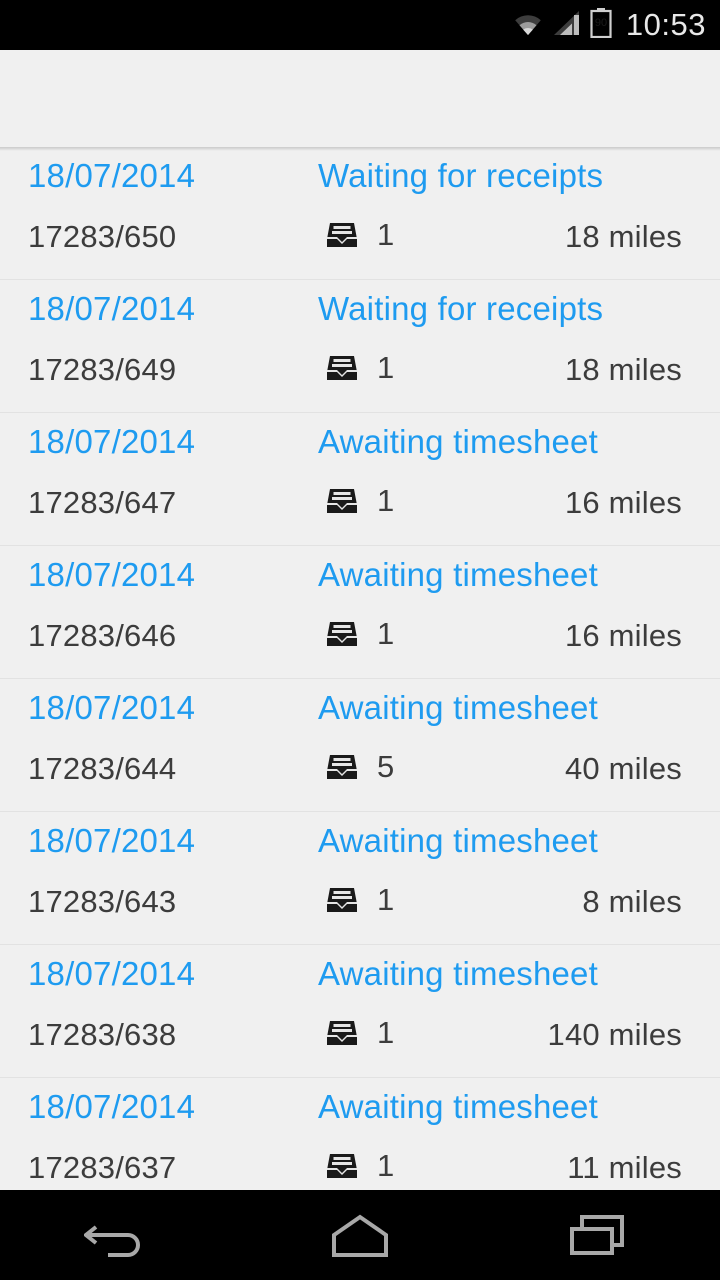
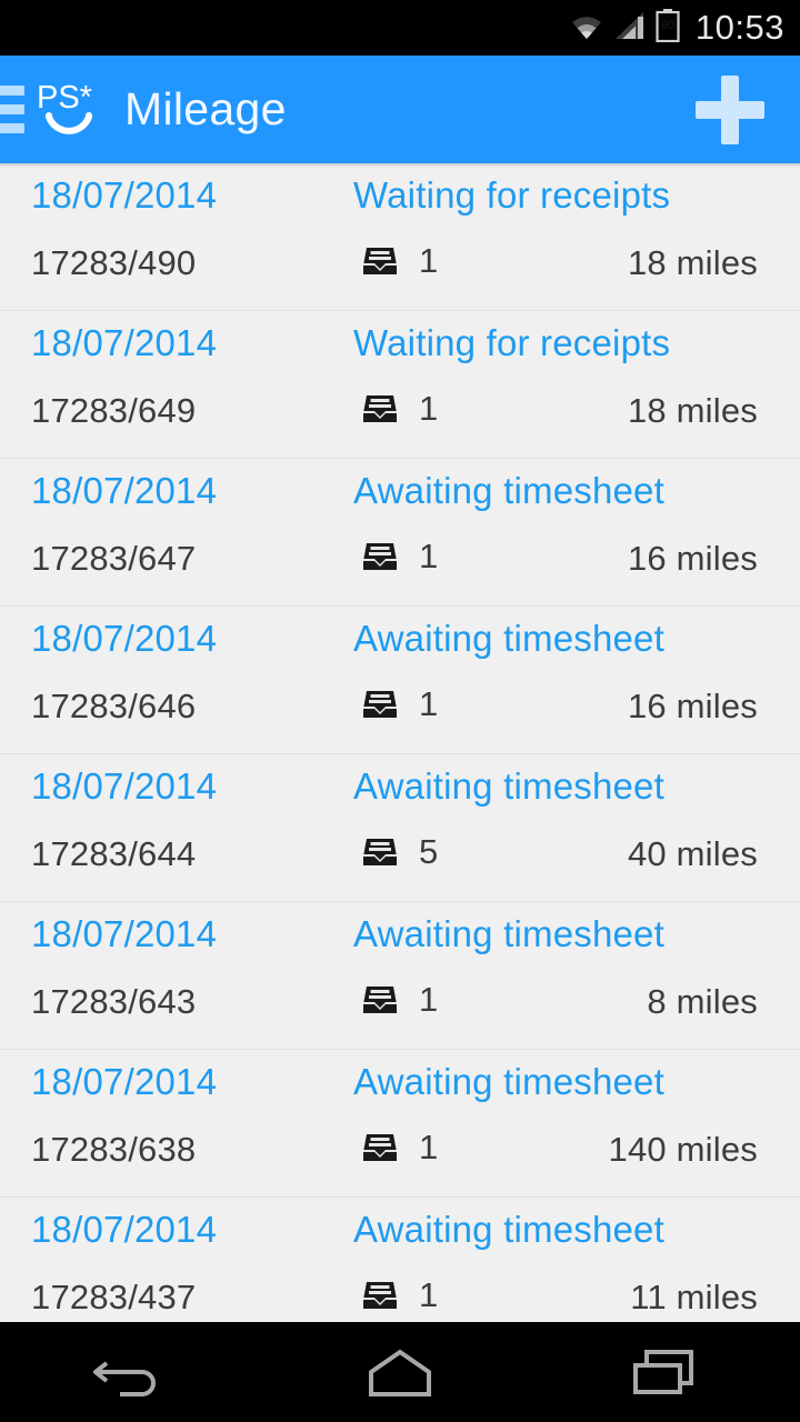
  10:53
+ PS*
+ Mileage
  18/07/2014
  Waiting for receipts
- 17283/650
+ 17283/490
  1
  18 miles
  18/07/2014
  Waiting for receipts
  17283/649
  1
  18 miles
  18/07/2014
  Awaiting timesheet
  17283/647
  1
  16 miles
  18/07/2014
  Awaiting timesheet
  17283/646
  1
  16 miles
  18/07/2014
  Awaiting timesheet
  17283/644
  5
  40 miles
  18/07/2014
  Awaiting timesheet
  17283/643
  1
  8 miles
  18/07/2014
  Awaiting timesheet
  17283/638
  1
  140 miles
  18/07/2014
  Awaiting timesheet
- 17283/637
+ 17283/437
  1
  11 miles
